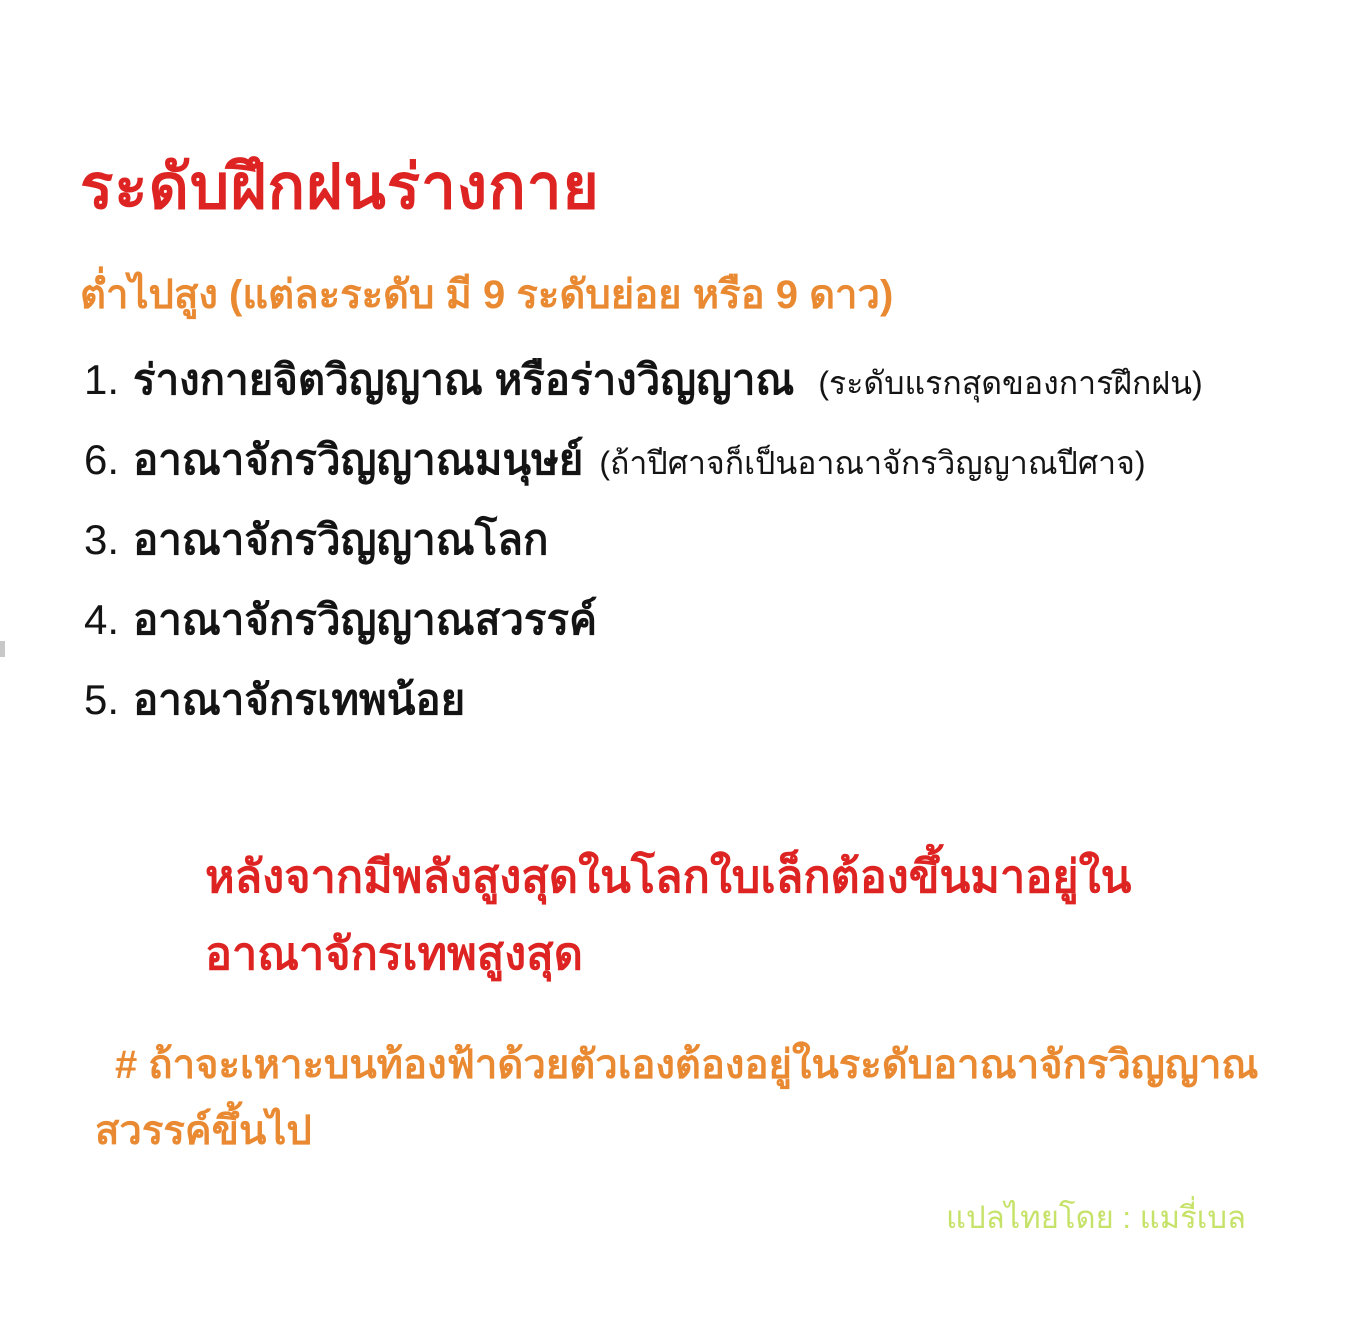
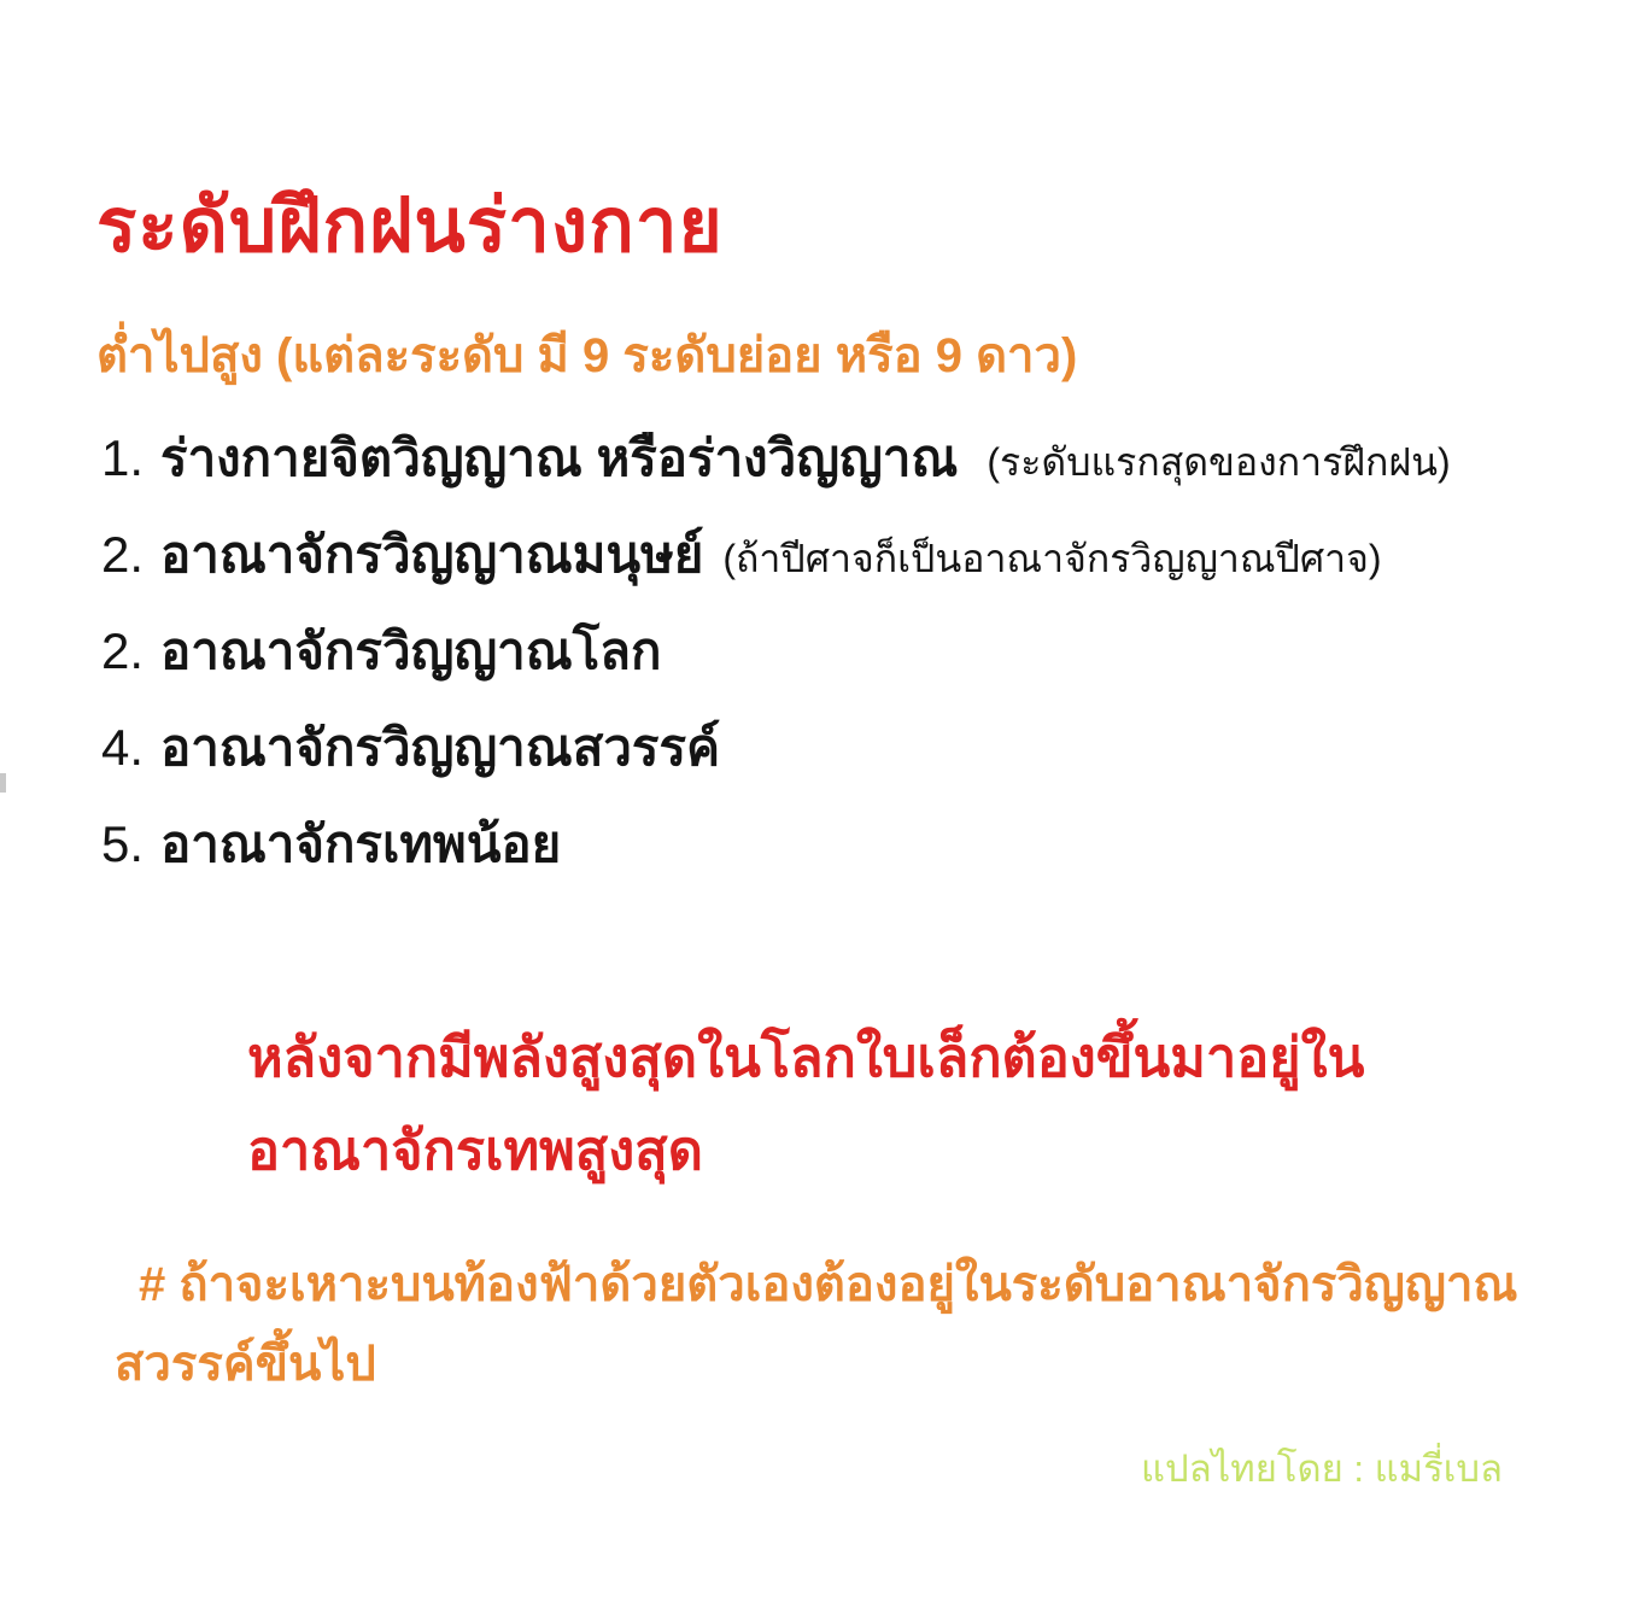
  ระดับฝึกฝนร่างกาย
  ต่ำไปสูง (แต่ละระดับ มี 9 ระดับย่อย หรือ 9 ดาว)
  1. ร่างกายจิตวิญญาณ หรือร่างวิญญาณ (ระดับแรกสุดของการฝึกฝน)
- 6. อาณาจักรวิญญาณมนุษย์ (ถ้าปีศาจก็เป็นอาณาจักรวิญญาณปีศาจ)
+ 2. อาณาจักรวิญญาณมนุษย์ (ถ้าปีศาจก็เป็นอาณาจักรวิญญาณปีศาจ)
- 3. อาณาจักรวิญญาณโลก
+ 2. อาณาจักรวิญญาณโลก
  4. อาณาจักรวิญญาณสวรรค์
  5. อาณาจักรเทพน้อย
  หลังจากมีพลังสูงสุดในโลกใบเล็กต้องขึ้นมาอยู่ใน
  อาณาจักรเทพสูงสุด
  # ถ้าจะเหาะบนท้องฟ้าด้วยตัวเองต้องอยู่ในระดับอาณาจักรวิญญาณ
  สวรรค์ขึ้นไป
  แปลไทยโดย : แมรี่เบล
